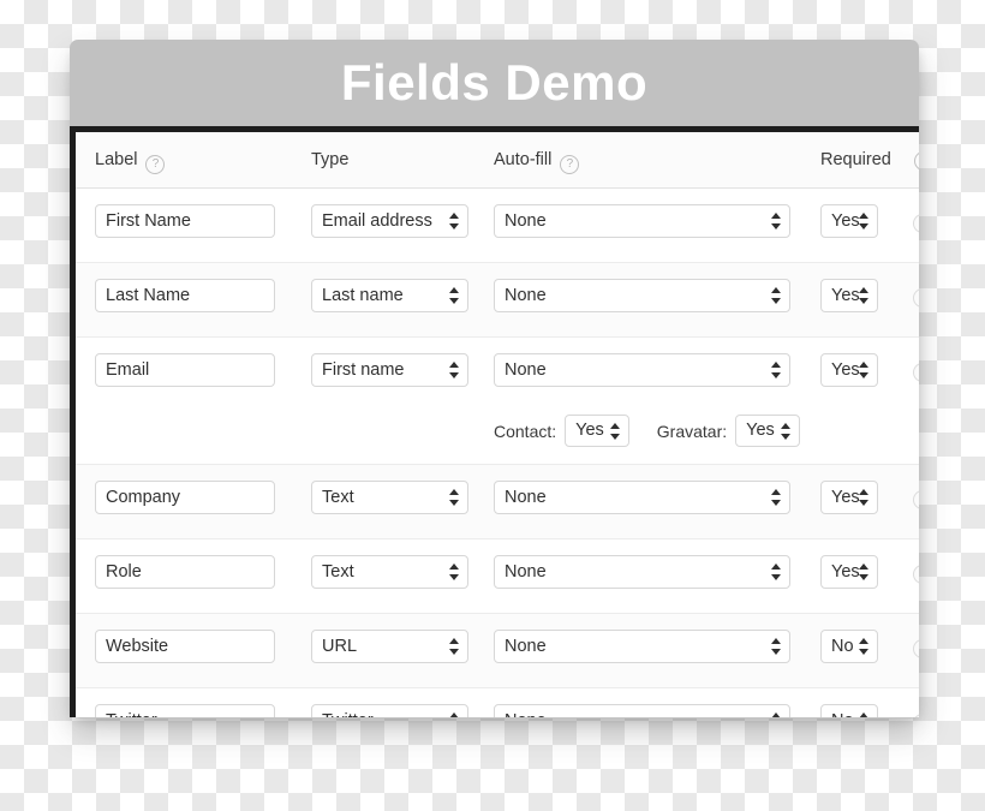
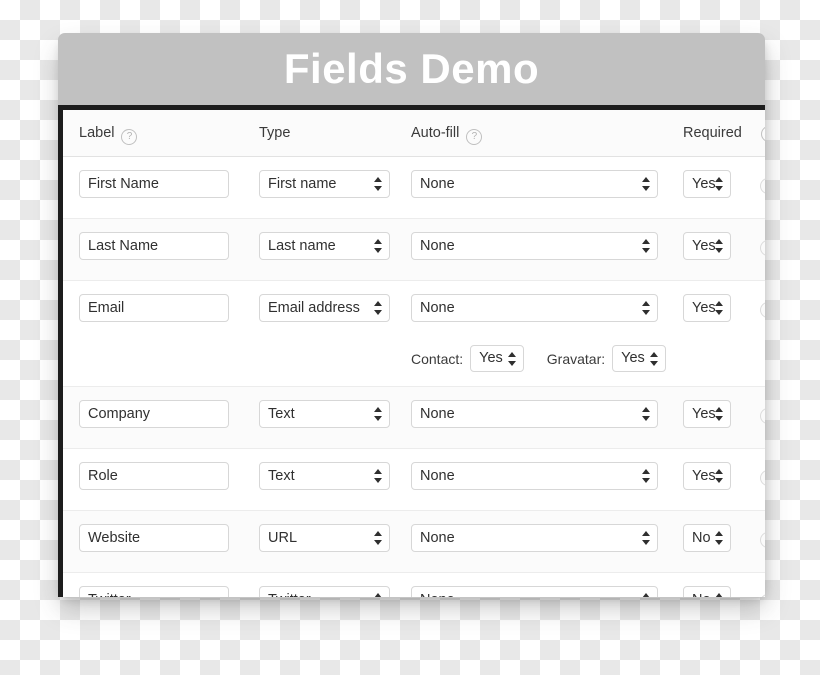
  Fields Demo
  Label ?
  Type
  Auto-fill ?
  Required
  First Name
- Email address
+ First name
  None
  Yes
  Last Name
  Last name
  None
  Yes
  Email
- First name
+ Email address
  None
  Yes
  Contact:
  Yes
  Gravatar:
  Yes
  Company
  Text
  None
  Yes
  Role
  Text
  None
  Yes
  Website
  URL
  None
  No
